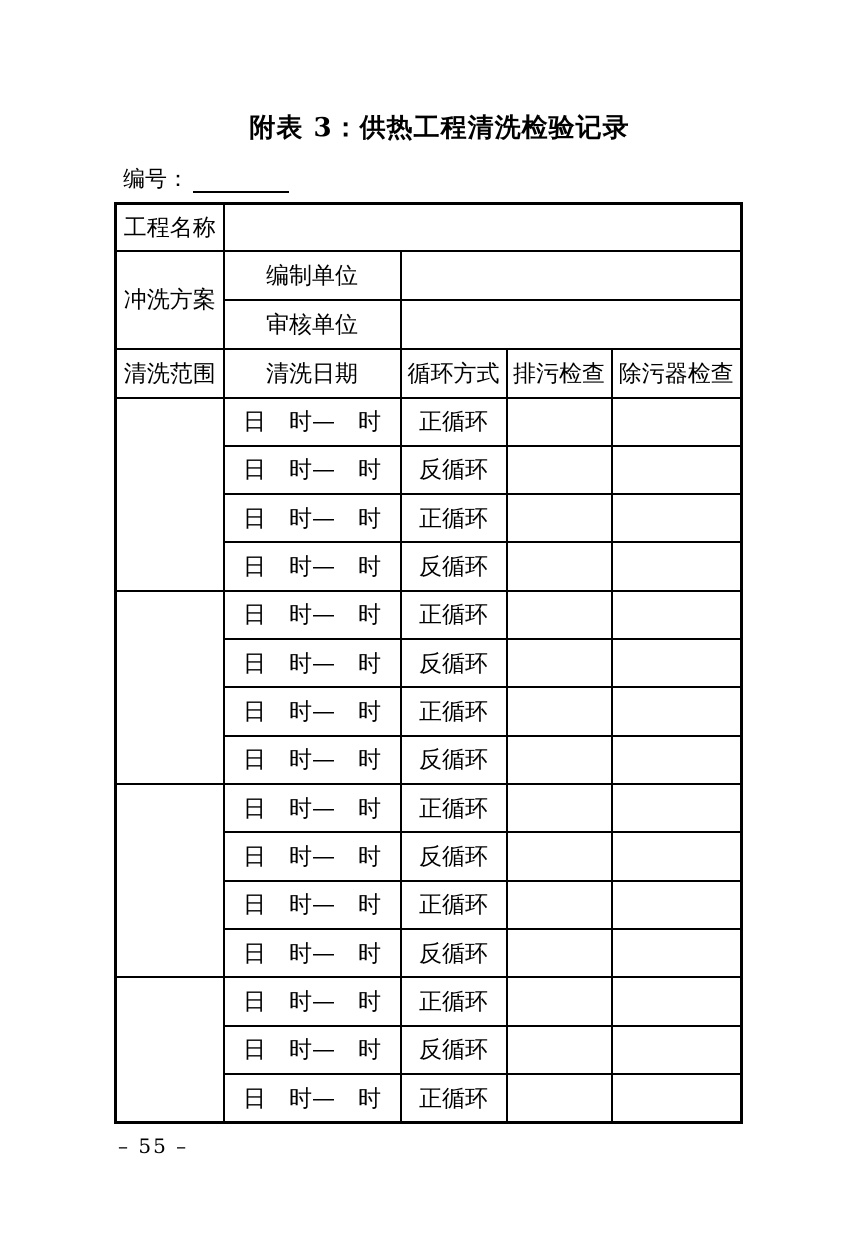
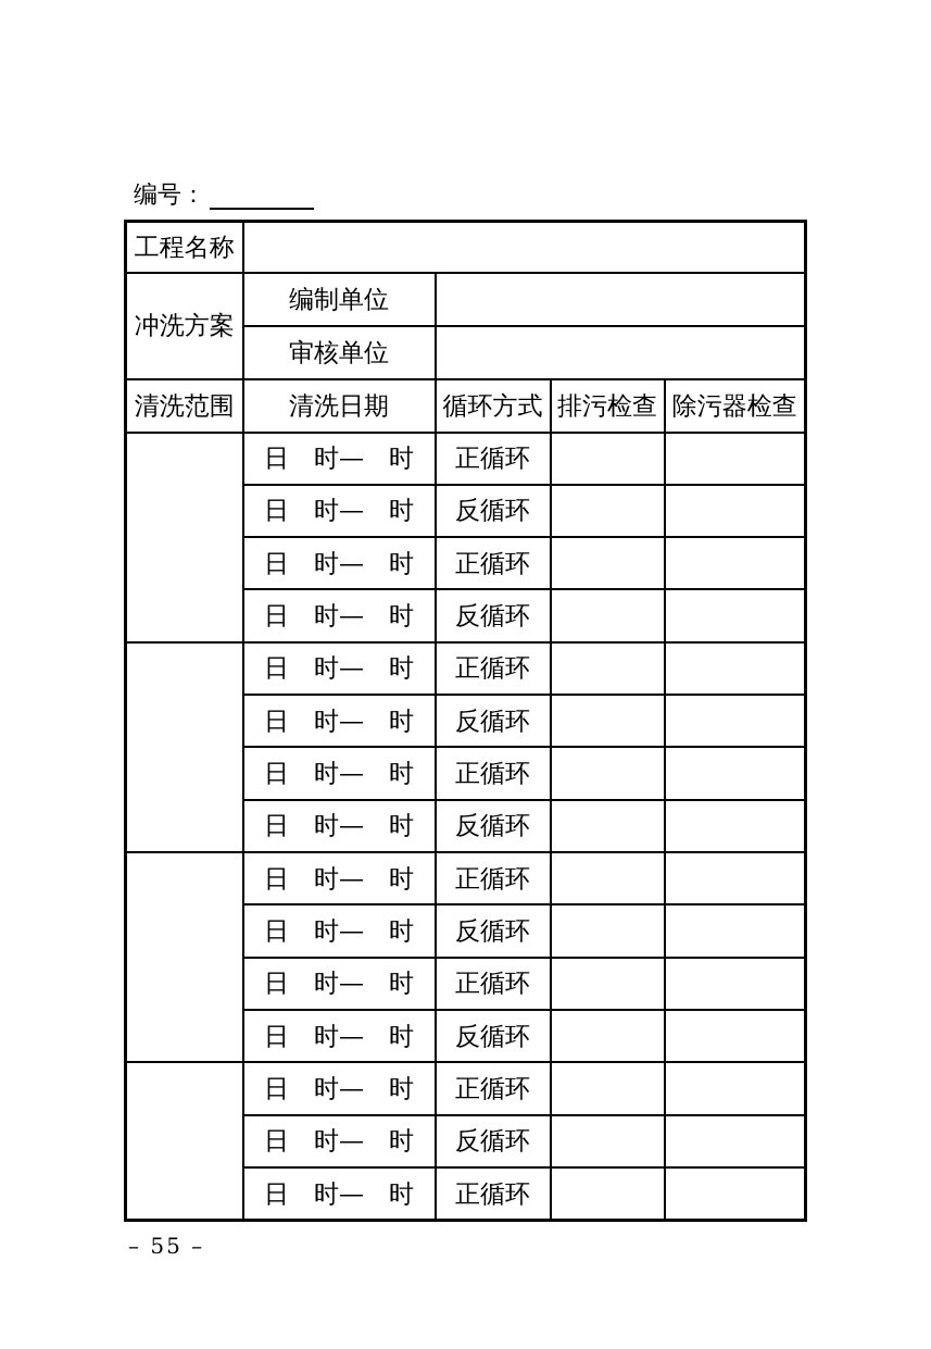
- 附表 3：供热工程清洗检验记录
  编号：
  工程名称
  冲洗方案	编制单位
  审核单位
  清洗范围	清洗日期	循环方式	排污检查	除污器检查
  	日 时— 时	正循环
  日 时— 时	反循环
  日 时— 时	正循环
  日 时— 时	反循环
  	日 时— 时	正循环
  日 时— 时	反循环
  日 时— 时	正循环
  日 时— 时	反循环
  	日 时— 时	正循环
  日 时— 时	反循环
  日 时— 时	正循环
  日 时— 时	反循环
  	日 时— 时	正循环
  日 时— 时	反循环
  日 时— 时	正循环
  – 55 –
